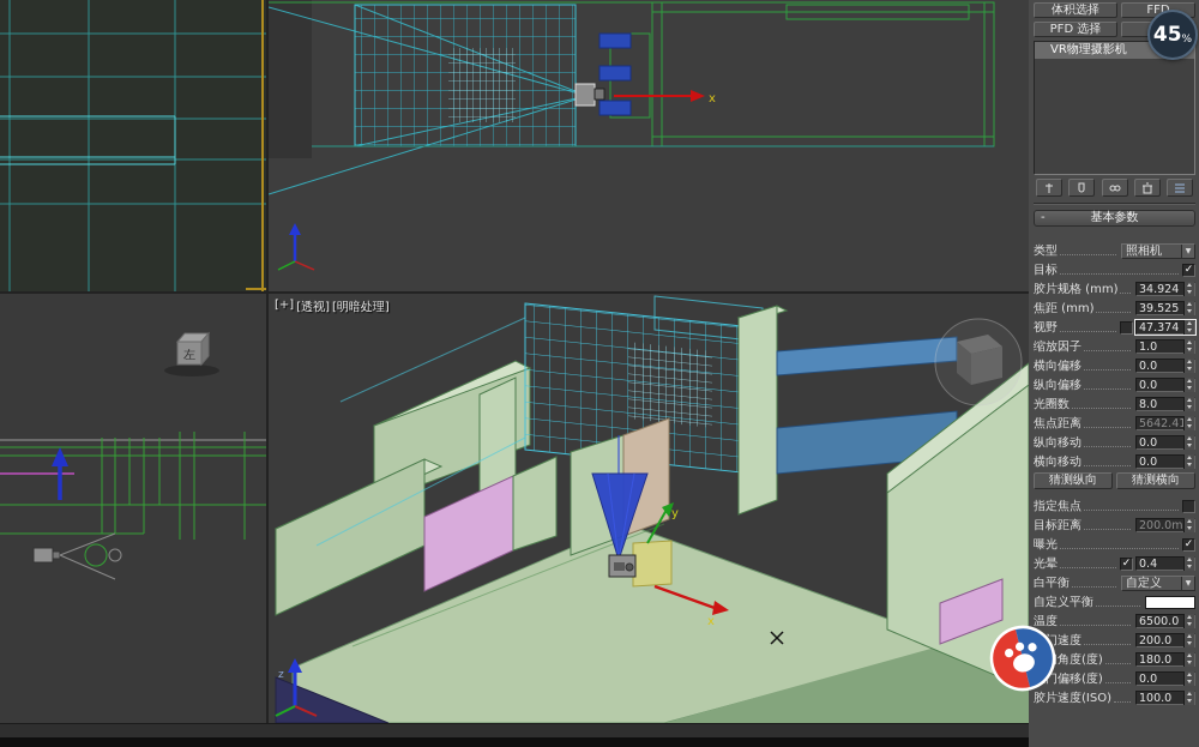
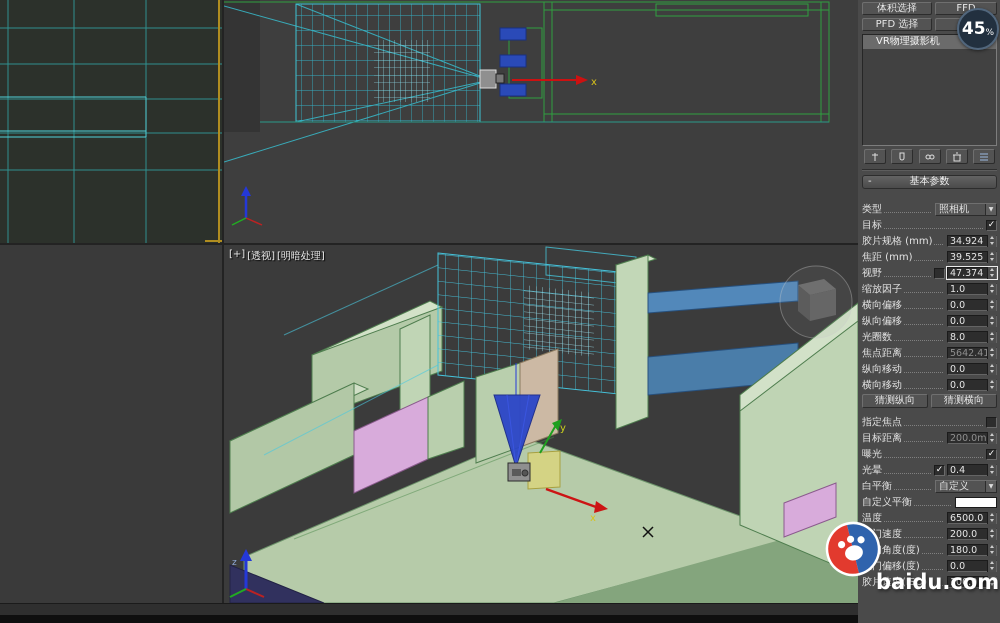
  x
- 左
  y
  x
  z
  [+]
  [透视]
  [明暗处理]
  体积选择
  PFD 选择
  45
  %
  VR物理摄影机
  -
  基本参数
  类型
  照相机
  目标
  ✓
  胶片规格 (mm)
  34.924
  焦距 (mm)
  39.525
  视野
  47.374
  缩放因子
  1.0
  横向偏移
  0.0
  纵向偏移
  0.0
  光圈数
  8.0
  焦点距离
  5642.4
  纵向移动
  0.0
  横向移动
  0.0
  猜测纵向
  猜测横向
  指定焦点
  目标距离
  200.0m
  曝光
  ✓
  光晕
  ✓
  0.4
  白平衡
  自定义
  自定义平衡
  温度
  6500.0
  门速度
  200.0
  角度(度)
  180.0
  门偏移(度)
  0.0
  胶片速度(ISO)
  100.0
+ baidu.com
